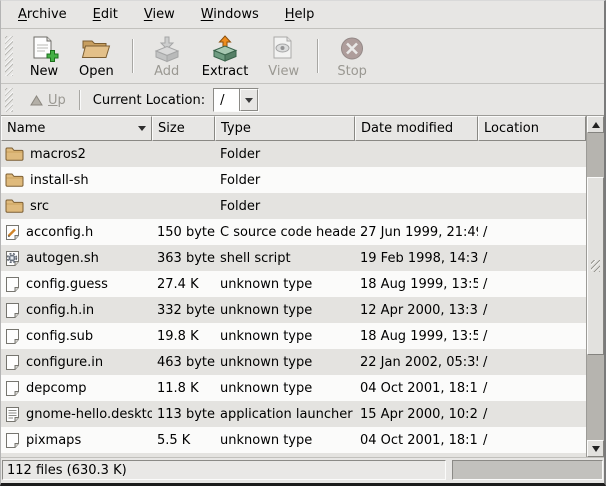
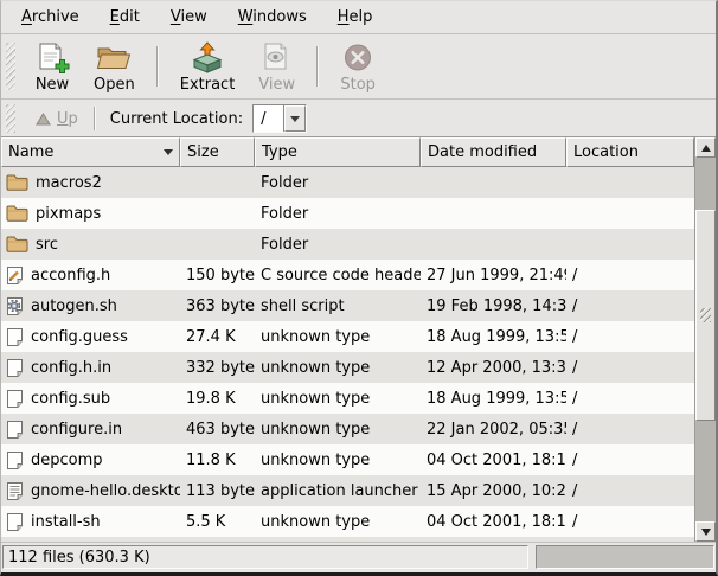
  Archive
  Edit
  View
  Windows
  Help
  New
  Open
- Add
  Extract
  View
  Stop
  Up
  Current Location:
  /
  Name
  Size
  Type
  Date modified
  Location
  macros2
  Folder
- install-sh
+ pixmaps
  Folder
  src
  Folder
  acconfig.h
  150 byte
  C source code heade
  27 Jun 1999, 21:4
  /
  autogen.sh
  363 byte
  shell script
  19 Feb 1998, 14:3
  /
  config.guess
  27.4 K
  unknown type
  18 Aug 1999, 13:5
  /
  config.h.in
  332 byte
  unknown type
  12 Apr 2000, 13:3
  /
  config.sub
  19.8 K
  unknown type
  18 Aug 1999, 13:5
  /
  configure.in
  463 byte
  unknown type
  22 Jan 2002, 05:3
  /
  depcomp
  11.8 K
  unknown type
  04 Oct 2001, 18:1
  /
  gnome-hello.deskto
  113 byte
  application launcher
  15 Apr 2000, 10:2
  /
- pixmaps
+ install-sh
  5.5 K
  unknown type
  04 Oct 2001, 18:1
  /
  112 files (630.3 K)
